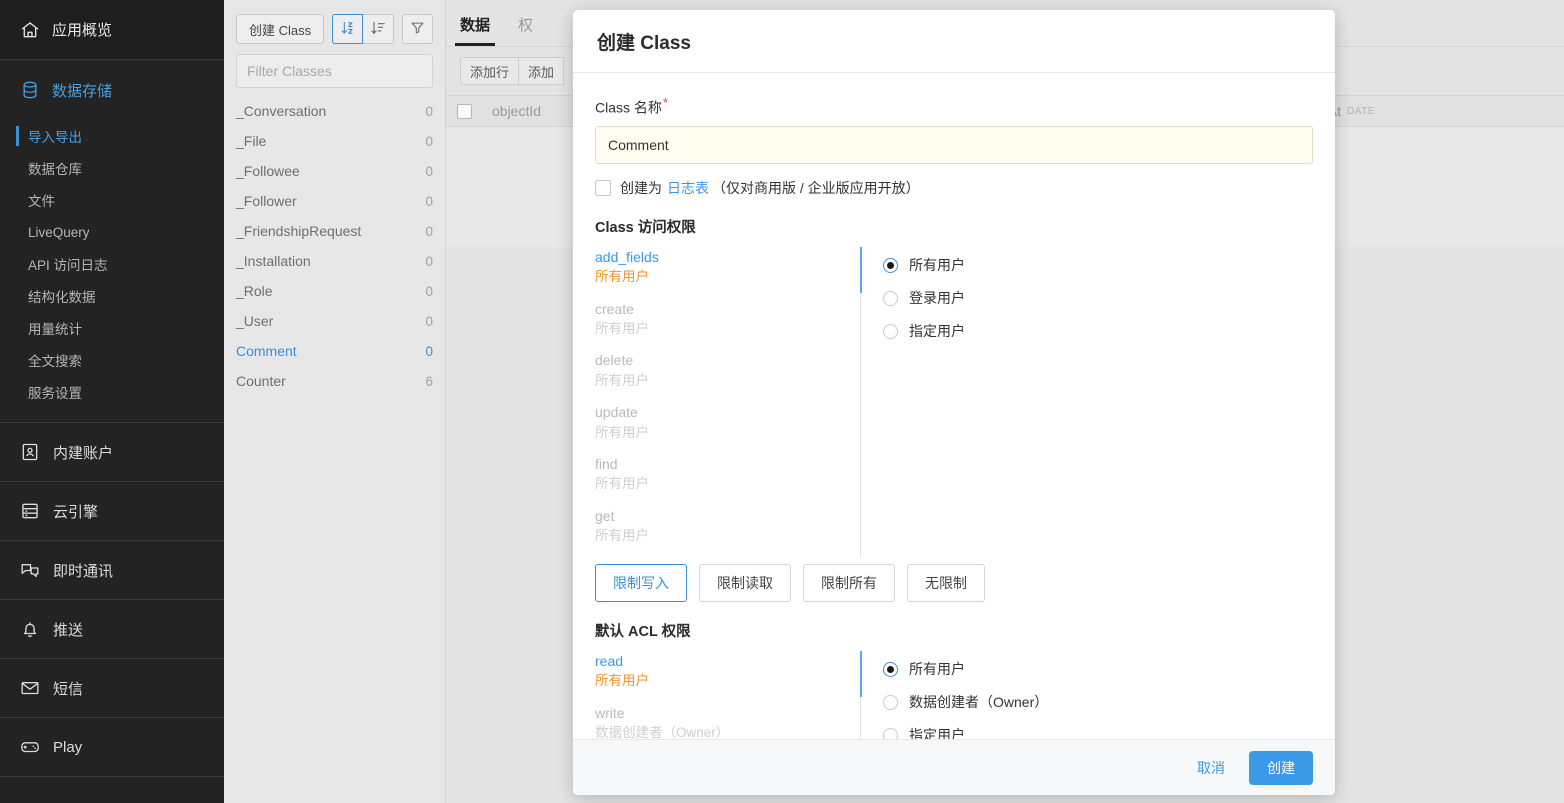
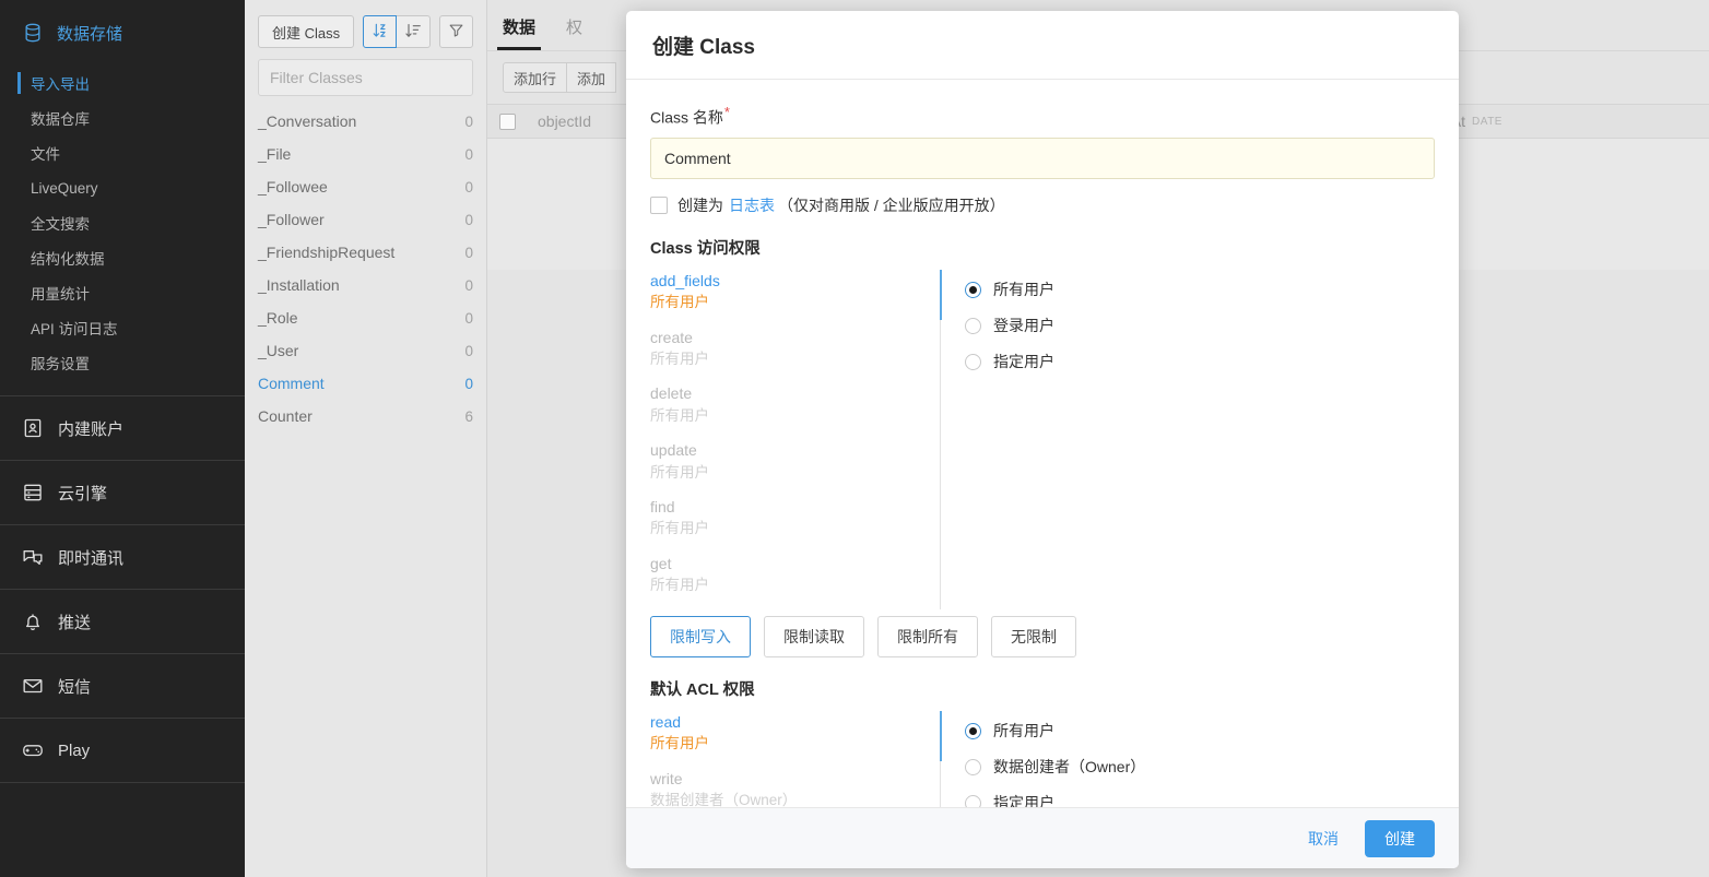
- 应用概览
  数据存储
  导入导出
  数据仓库
  文件
  LiveQuery
- API 访问日志
+ 全文搜索
  结构化数据
  用量统计
- 全文搜索
+ API 访问日志
  服务设置
  内建账户
  云引擎
  即时通讯
  推送
  短信
  Play
  创建 Class
  Filter Classes
  _Conversation
  0
  _File
  0
  _Followee
  0
  _Follower
  0
  _FriendshipRequest
  0
  _Installation
  0
  _Role
  0
  _User
  0
  Comment
  0
  Counter
  6
  数据
  权
  添加行
  添加
  objectId
  DATE
  创建 Class
  Class 名称*
  Comment
  创建为
  日志表
  （仅对商用版 / 企业版应用开放）
  Class 访问权限
  add_fields
  所有用户
  create
  所有用户
  delete
  所有用户
  update
  所有用户
  find
  所有用户
  get
  所有用户
  所有用户
  登录用户
  指定用户
  限制写入
  限制读取
  限制所有
  无限制
  默认 ACL 权限
  read
  所有用户
  write
  数据创建者（Owner）
  所有用户
  数据创建者（Owner）
  指定用户
  取消
  创建
